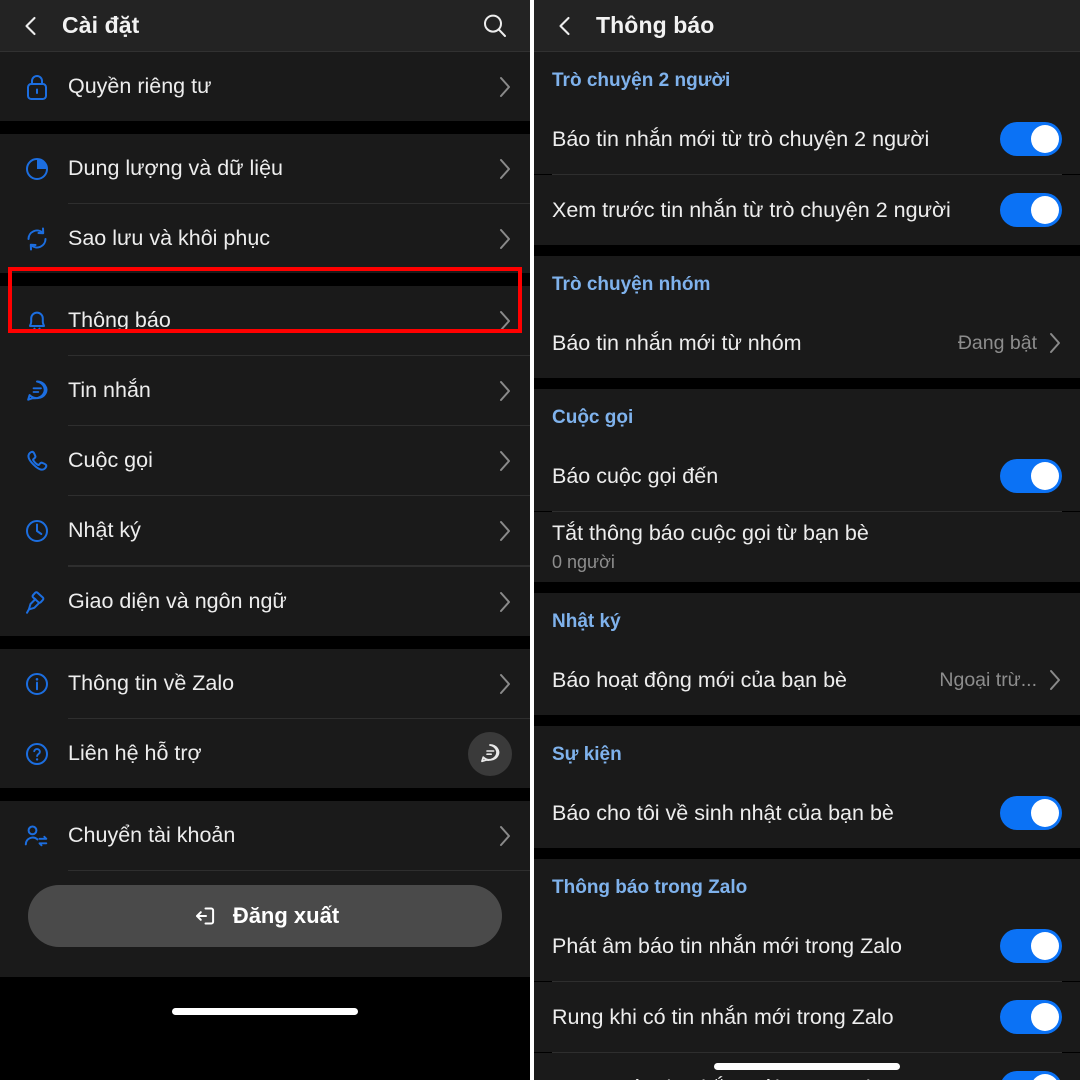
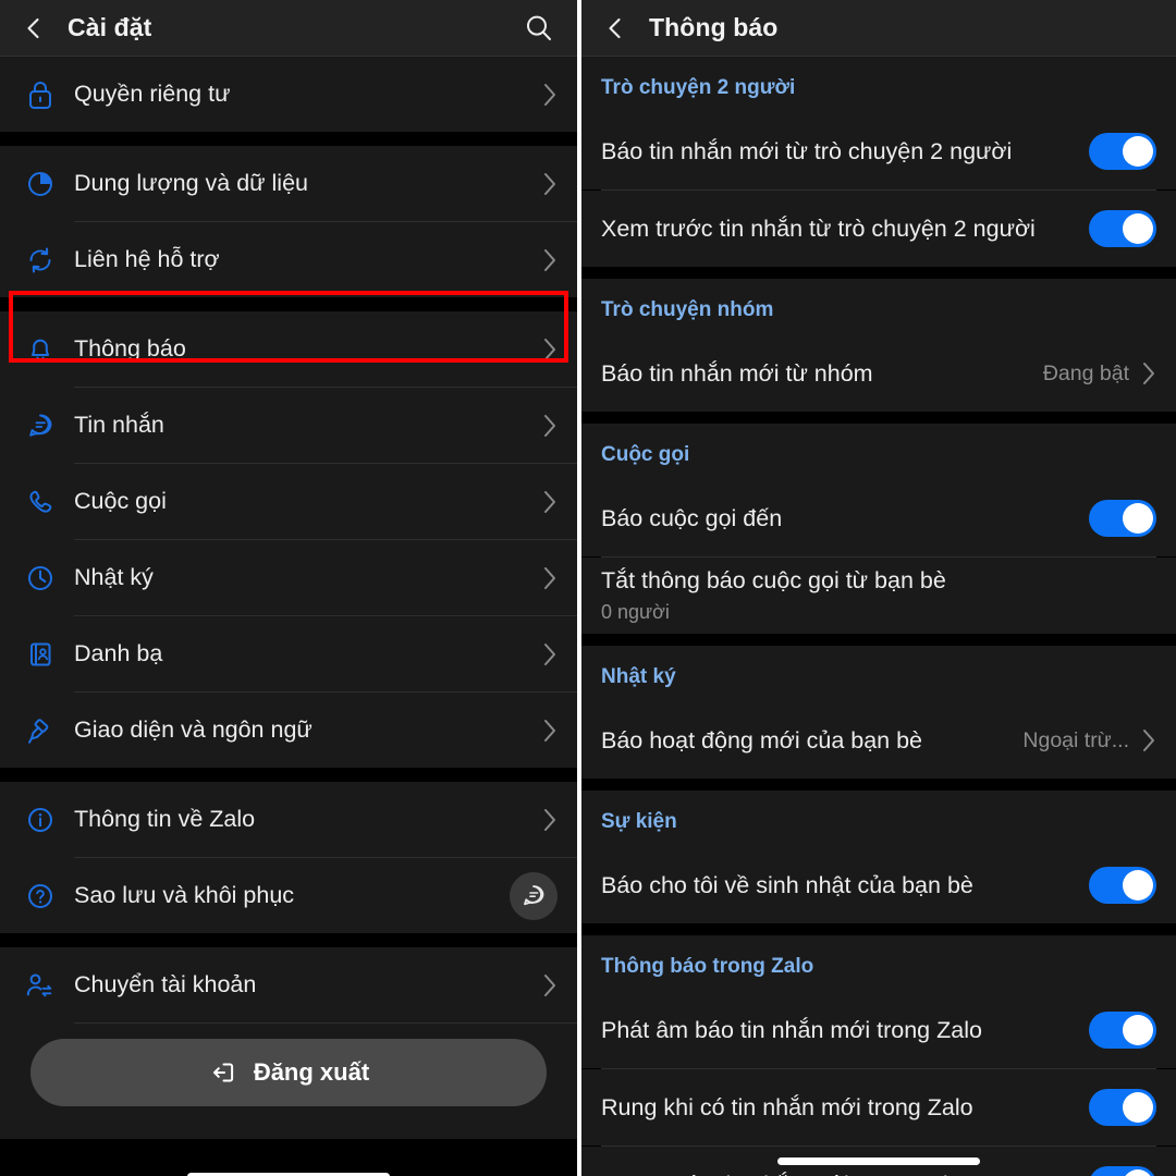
  Cài đặt
  Quyền riêng tư
  Dung lượng và dữ liệu
- Sao lưu và khôi phục
+ Liên hệ hỗ trợ
  Thông báo
  Tin nhắn
  Cuộc gọi
  Nhật ký
+ Danh bạ
  Giao diện và ngôn ngữ
  Thông tin về Zalo
- Liên hệ hỗ trợ
+ Sao lưu và khôi phục
  Chuyển tài khoản
  Đăng xuất
  Thông báo
  Trò chuyện 2 người
  Báo tin nhắn mới từ trò chuyện 2 người
  Xem trước tin nhắn từ trò chuyện 2 người
  Trò chuyện nhóm
  Báo tin nhắn mới từ nhóm
  Đang bật
  Cuộc gọi
  Báo cuộc gọi đến
  Tắt thông báo cuộc gọi từ bạn bè
  0 người
  Nhật ký
  Báo hoạt động mới của bạn bè
  Ngoại trừ...
  Sự kiện
  Báo cho tôi về sinh nhật của bạn bè
  Thông báo trong Zalo
  Phát âm báo tin nhắn mới trong Zalo
  Rung khi có tin nhắn mới trong Zalo
